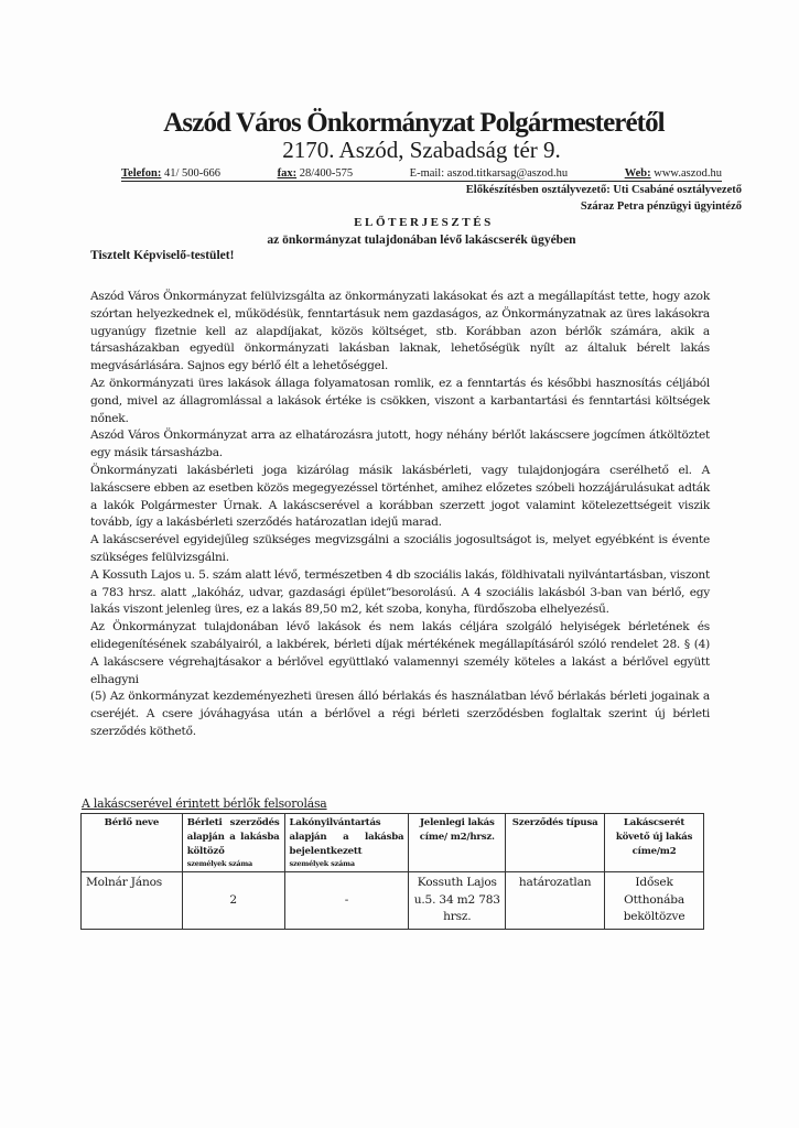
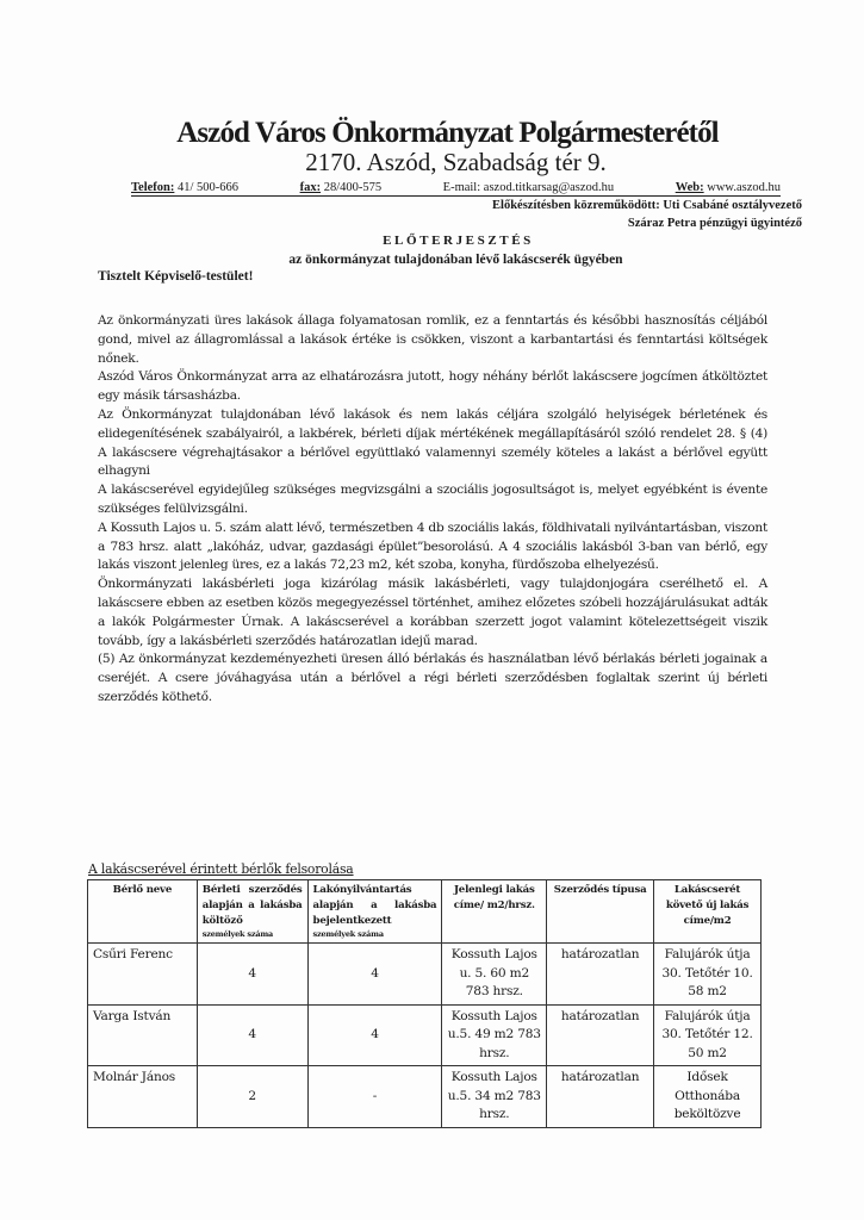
  Aszód Város Önkormányzat Polgármesterétől
  2170. Aszód, Szabadság tér 9.
  Telefon: 41/ 500-666
  fax: 28/400-575
  E-mail: aszod.titkarsag@aszod.hu
  Web: www.aszod.hu
- Előkészítésben osztályvezető: Uti Csabáné osztályvezető
+ Előkészítésben közreműködött: Uti Csabáné osztályvezető
  Száraz Petra pénzügyi ügyintéző
  ELŐTERJESZTÉS
  az önkormányzat tulajdonában lévő lakáscserék ügyében
  Tisztelt Képviselő-testület!
- Aszód Város Önkormányzat felülvizsgálta az önkormányzati lakásokat és azt a megállapítást tette, hogy azok szórtan helyezkednek el, működésük, fenntartásuk nem gazdaságos, az Önkormányzatnak az üres lakásokra ugyanúgy fizetnie kell az alapdíjakat, közös költséget, stb. Korábban azon bérlők számára, akik a társasházakban egyedül önkormányzati lakásban laknak, lehetőségük nyílt az általuk bérelt lakás megvásárlására. Sajnos egy bérlő élt a lehetőséggel.
  Az önkormányzati üres lakások állaga folyamatosan romlik, ez a fenntartás és későbbi hasznosítás céljából gond, mivel az állagromlással a lakások értéke is csökken, viszont a karbantartási és fenntartási költségek nőnek.
  Aszód Város Önkormányzat arra az elhatározásra jutott, hogy néhány bérlőt lakáscsere jogcímen átköltöztet egy másik társasházba.
- Önkormányzati lakásbérleti joga kizárólag másik lakásbérleti, vagy tulajdonjogára cserélhető el. A lakáscsere ebben az esetben közös megegyezéssel történhet, amihez előzetes szóbeli hozzájárulásukat adták a lakók Polgármester Úrnak. A lakáscserével a korábban szerzett jogot valamint kötelezettségeit viszik tovább, így a lakásbérleti szerződés határozatlan idejű marad.
+ Az Önkormányzat tulajdonában lévő lakások és nem lakás céljára szolgáló helyiségek bérletének és elidegenítésének szabályairól, a lakbérek, bérleti díjak mértékének megállapításáról szóló rendelet 28. § (4) A lakáscsere végrehajtásakor a bérlővel együttlakó valamennyi személy köteles a lakást a bérlővel együtt elhagyni
  A lakáscserével egyidejűleg szükséges megvizsgálni a szociális jogosultságot is, melyet egyébként is évente szükséges felülvizsgálni.
- A Kossuth Lajos u. 5. szám alatt lévő, természetben 4 db szociális lakás, földhivatali nyilvántartásban, viszont a 783 hrsz. alatt „lakóház, udvar, gazdasági épület”besorolású. A 4 szociális lakásból 3-ban van bérlő, egy lakás viszont jelenleg üres, ez a lakás 89,50 m2, két szoba, konyha, fürdőszoba elhelyezésű.
+ A Kossuth Lajos u. 5. szám alatt lévő, természetben 4 db szociális lakás, földhivatali nyilvántartásban, viszont a 783 hrsz. alatt „lakóház, udvar, gazdasági épület”besorolású. A 4 szociális lakásból 3-ban van bérlő, egy lakás viszont jelenleg üres, ez a lakás 72,23 m2, két szoba, konyha, fürdőszoba elhelyezésű.
- Az Önkormányzat tulajdonában lévő lakások és nem lakás céljára szolgáló helyiségek bérletének és elidegenítésének szabályairól, a lakbérek, bérleti díjak mértékének megállapításáról szóló rendelet 28. § (4) A lakáscsere végrehajtásakor a bérlővel együttlakó valamennyi személy köteles a lakást a bérlővel együtt elhagyni
+ Önkormányzati lakásbérleti joga kizárólag másik lakásbérleti, vagy tulajdonjogára cserélhető el. A lakáscsere ebben az esetben közös megegyezéssel történhet, amihez előzetes szóbeli hozzájárulásukat adták a lakók Polgármester Úrnak. A lakáscserével a korábban szerzett jogot valamint kötelezettségeit viszik tovább, így a lakásbérleti szerződés határozatlan idejű marad.
  (5) Az önkormányzat kezdeményezheti üresen álló bérlakás és használatban lévő bérlakás bérleti jogainak a cseréjét. A csere jóváhagyása után a bérlővel a régi bérleti szerződésben foglaltak szerint új bérleti szerződés köthető.
  A lakáscserével érintett bérlők felsorolása
  Bérlő neve	Bérleti szerződés alapján a lakásba költözőszemélyek száma	Lakónyilvántartás alapján a lakásba bejelentkezettszemélyek száma	Jelenlegi lakás címe/ m2/hrsz.	Szerződés típusa	Lakáscserét követő új lakás címe/m2
+ Csűri Ferenc	4	4	Kossuth Lajos u. 5. 60 m2 783 hrsz.	határozatlan	Falujárók útja 30. Tetőtér 10. 58 m2
+ Varga István	4	4	Kossuth Lajos u.5. 49 m2 783 hrsz.	határozatlan	Falujárók útja 30. Tetőtér 12. 50 m2
  Molnár János	2	-	Kossuth Lajos u.5. 34 m2 783 hrsz.	határozatlan	Idősek Otthonába beköltözve
